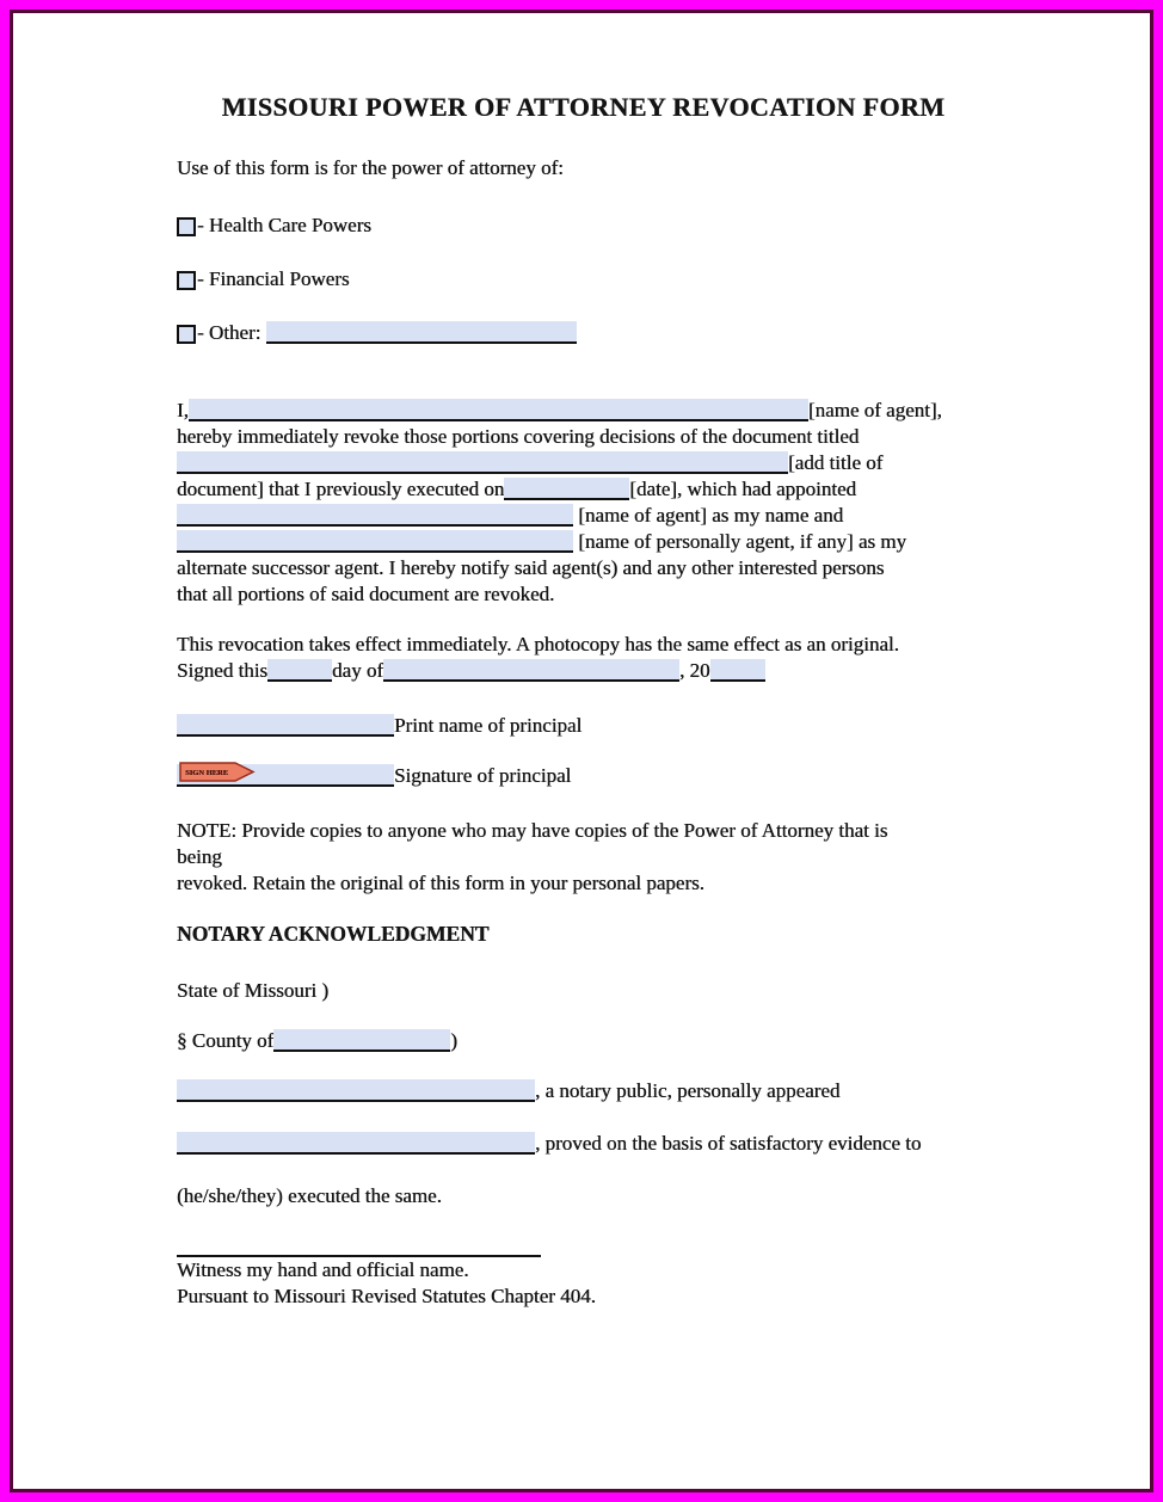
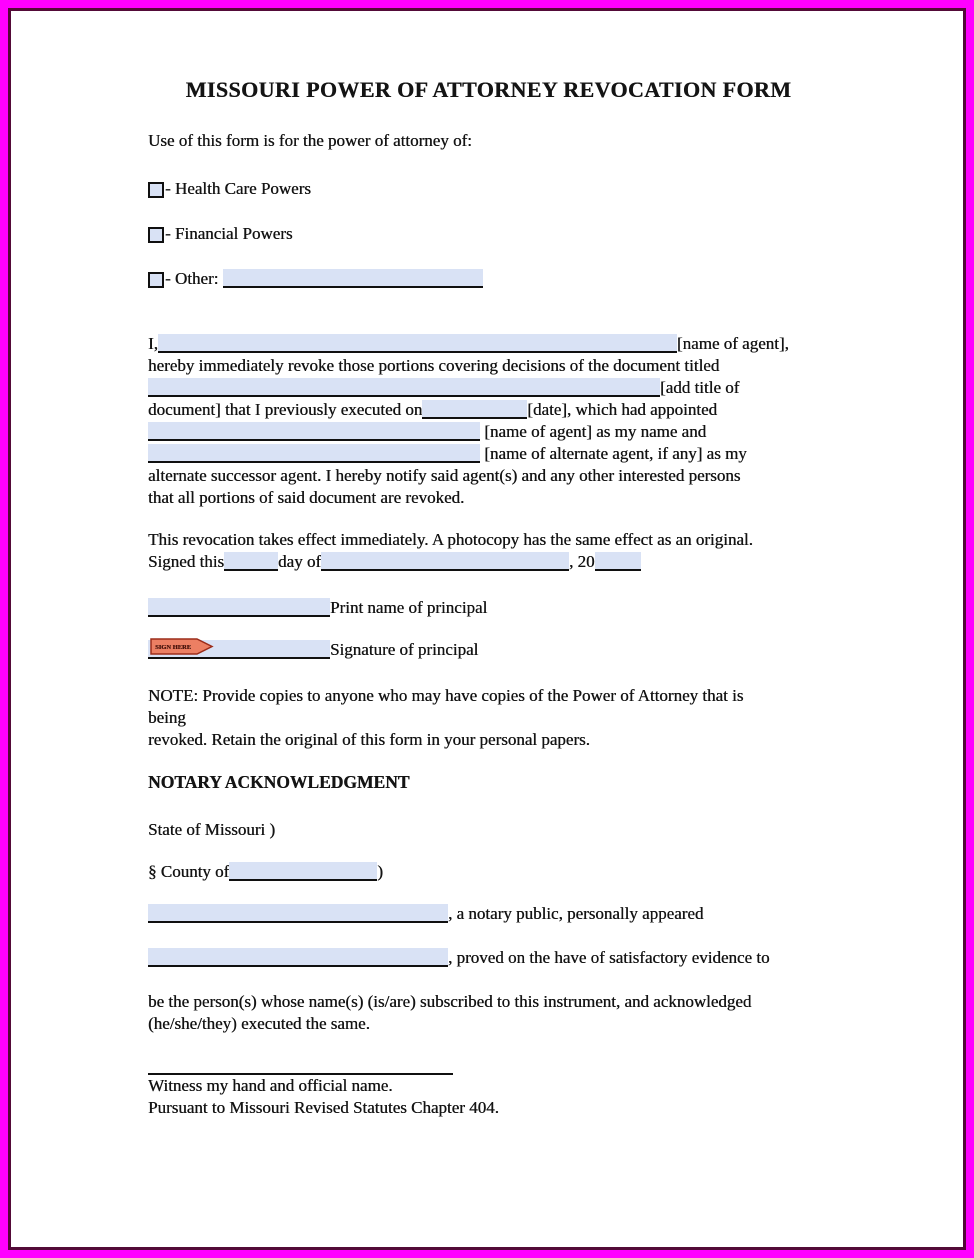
  MISSOURI POWER OF ATTORNEY REVOCATION FORM
  Use of this form is for the power of attorney of:
  - Health Care Powers
  - Financial Powers
  - Other:
  I, [name of agent],
  hereby immediately revoke those portions covering decisions of the document titled
  [add title of
  document] that I previously executed on [date], which had appointed
  [name of agent] as my name and
- [name of personally agent, if any] as my
+ [name of alternate agent, if any] as my
  alternate successor agent. I hereby notify said agent(s) and any other interested persons
  that all portions of said document are revoked.
  This revocation takes effect immediately. A photocopy has the same effect as an original.
  Signed this day of , 20
  Print name of principal
  Signature of principal
  NOTE: Provide copies to anyone who may have copies of the Power of Attorney that is
  being
  revoked. Retain the original of this form in your personal papers.
  NOTARY ACKNOWLEDGMENT
  State of Missouri )
  § County of )
  , a notary public, personally appeared
- , proved on the basis of satisfactory evidence to
+ , proved on the have of satisfactory evidence to
+ be the person(s) whose name(s) (is/are) subscribed to this instrument, and acknowledged
  (he/she/they) executed the same.
  Witness my hand and official name.
  Pursuant to Missouri Revised Statutes Chapter 404.
